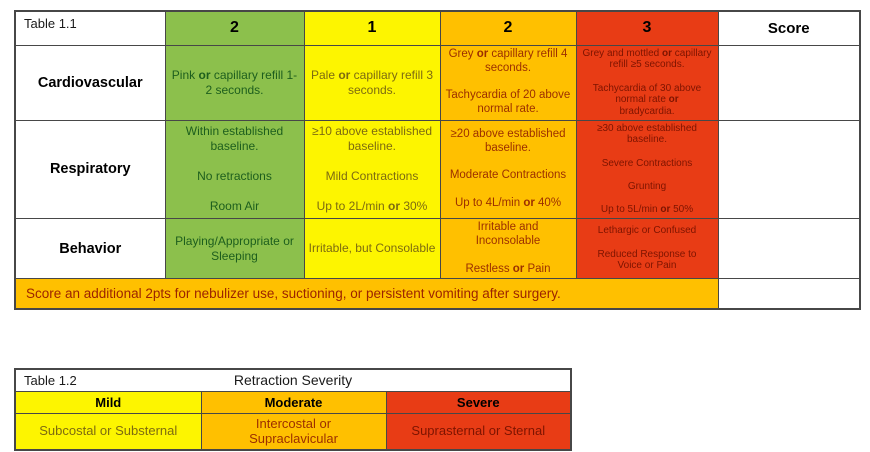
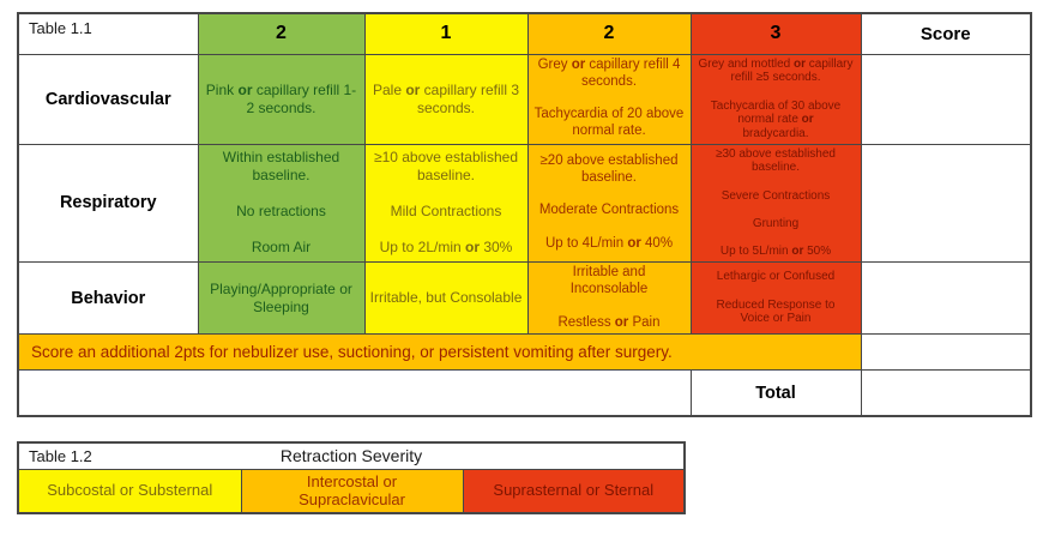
  Table 1.1	2	1	2	3	Score
  Cardiovascular	Pink or capillary refill 1-2 seconds.	Pale or capillary refill 3 seconds.	Grey or capillary refill 4 seconds.Tachycardia of 20 above normal rate.	Grey and mottled or capillary refill ≥5 seconds.Tachycardia of 30 abovenormal rate orbradycardia.
  Respiratory	Within established baseline.No retractionsRoom Air	≥10 above established baseline.Mild ContractionsUp to 2L/min or 30%	≥20 above established baseline.Moderate ContractionsUp to 4L/min or 40%	≥30 above established baseline.Severe ContractionsGruntingUp to 5L/min or 50%
  Behavior	Playing/Appropriate or Sleeping	Irritable, but Consolable	Irritable and InconsolableRestless or Pain	Lethargic or ConfusedReduced Response toVoice or Pain
  Score an additional 2pts for nebulizer use, suctioning, or persistent vomiting after surgery.
+ 	Total
  Table 1.2 Retraction Severity
- Mild	Moderate	Severe
  Subcostal or Substernal	Intercostal orSupraclavicular	Suprasternal or Sternal
